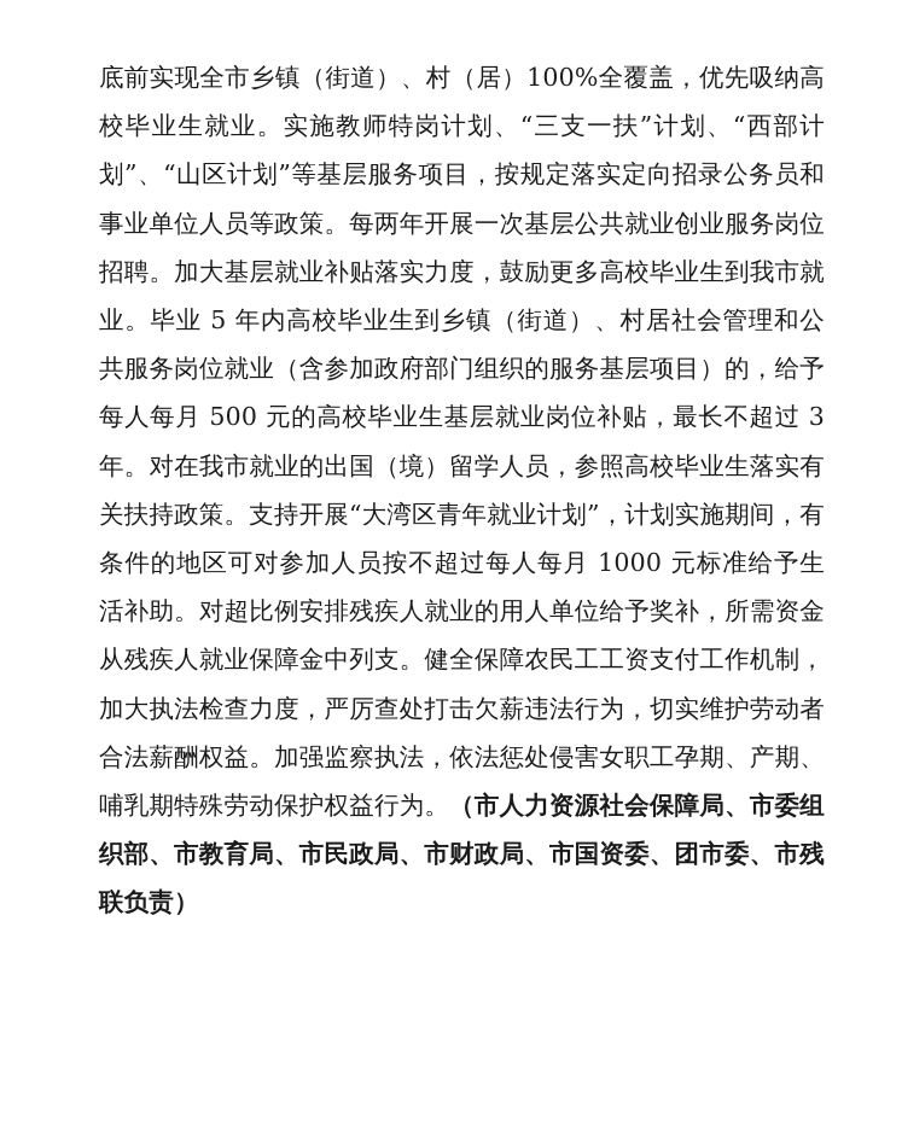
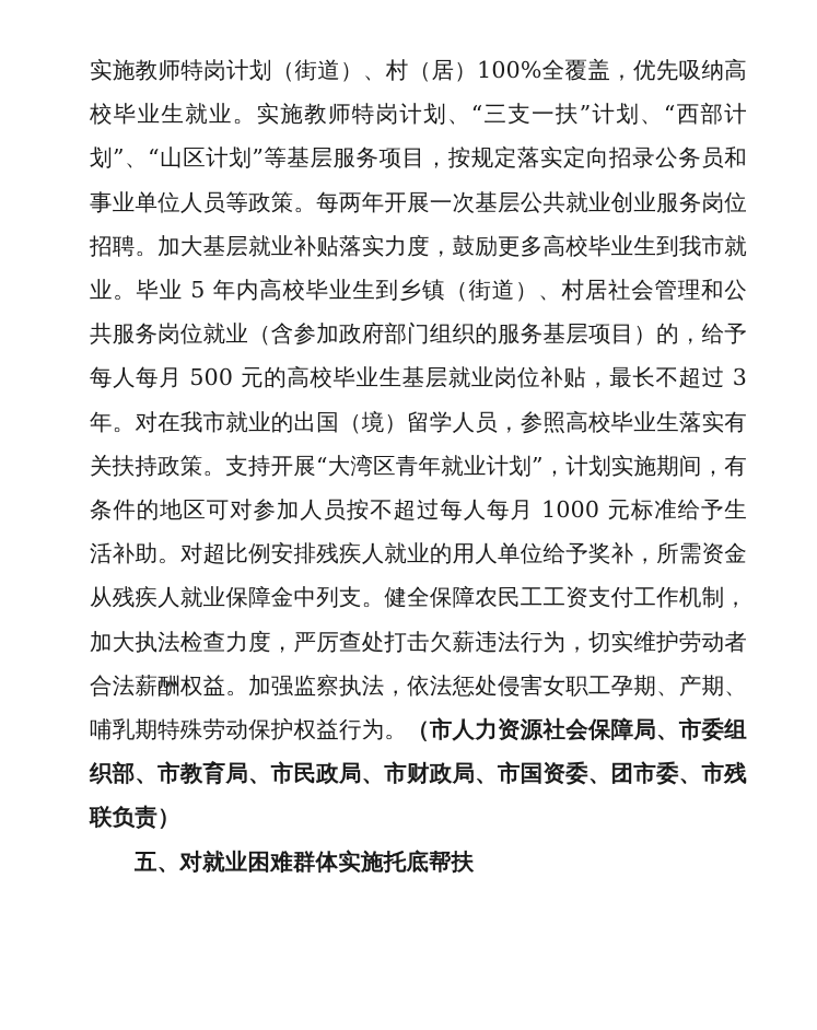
- 底前实现全市乡镇（街道）、村（居）100%全覆盖，优先吸纳高校毕业生就业。实施教师特岗计划、“三支一扶”计划、“西部计划”、“山区计划”等基层服务项目，按规定落实定向招录公务员和事业单位人员等政策。每两年开展一次基层公共就业创业服务岗位招聘。加大基层就业补贴落实力度，鼓励更多高校毕业生到我市就业。毕业 5 年内高校毕业生到乡镇（街道）、村居社会管理和公共服务岗位就业（含参加政府部门组织的服务基层项目）的，给予每人每月 500 元的高校毕业生基层就业岗位补贴，最长不超过 3 年。对在我市就业的出国（境）留学人员，参照高校毕业生落实有关扶持政策。支持开展“大湾区青年就业计划”，计划实施期间，有条件的地区可对参加人员按不超过每人每月 1000 元标准给予生活补助。对超比例安排残疾人就业的用人单位给予奖补，所需资金从残疾人就业保障金中列支。健全保障农民工工资支付工作机制，加大执法检查力度，严厉查处打击欠薪违法行为，切实维护劳动者合法薪酬权益。加强监察执法，依法惩处侵害女职工孕期、产期、哺乳期特殊劳动保护权益行为。（市人力资源社会保障局、市委组织部、市教育局、市民政局、市财政局、市国资委、团市委、市残联负责）
+ 实施教师特岗计划（街道）、村（居）100%全覆盖，优先吸纳高校毕业生就业。实施教师特岗计划、“三支一扶”计划、“西部计划”、“山区计划”等基层服务项目，按规定落实定向招录公务员和事业单位人员等政策。每两年开展一次基层公共就业创业服务岗位招聘。加大基层就业补贴落实力度，鼓励更多高校毕业生到我市就业。毕业 5 年内高校毕业生到乡镇（街道）、村居社会管理和公共服务岗位就业（含参加政府部门组织的服务基层项目）的，给予每人每月 500 元的高校毕业生基层就业岗位补贴，最长不超过 3 年。对在我市就业的出国（境）留学人员，参照高校毕业生落实有关扶持政策。支持开展“大湾区青年就业计划”，计划实施期间，有条件的地区可对参加人员按不超过每人每月 1000 元标准给予生活补助。对超比例安排残疾人就业的用人单位给予奖补，所需资金从残疾人就业保障金中列支。健全保障农民工工资支付工作机制，加大执法检查力度，严厉查处打击欠薪违法行为，切实维护劳动者合法薪酬权益。加强监察执法，依法惩处侵害女职工孕期、产期、哺乳期特殊劳动保护权益行为。（市人力资源社会保障局、市委组织部、市教育局、市民政局、市财政局、市国资委、团市委、市残联负责）
+ 五、对就业困难群体实施托底帮扶
